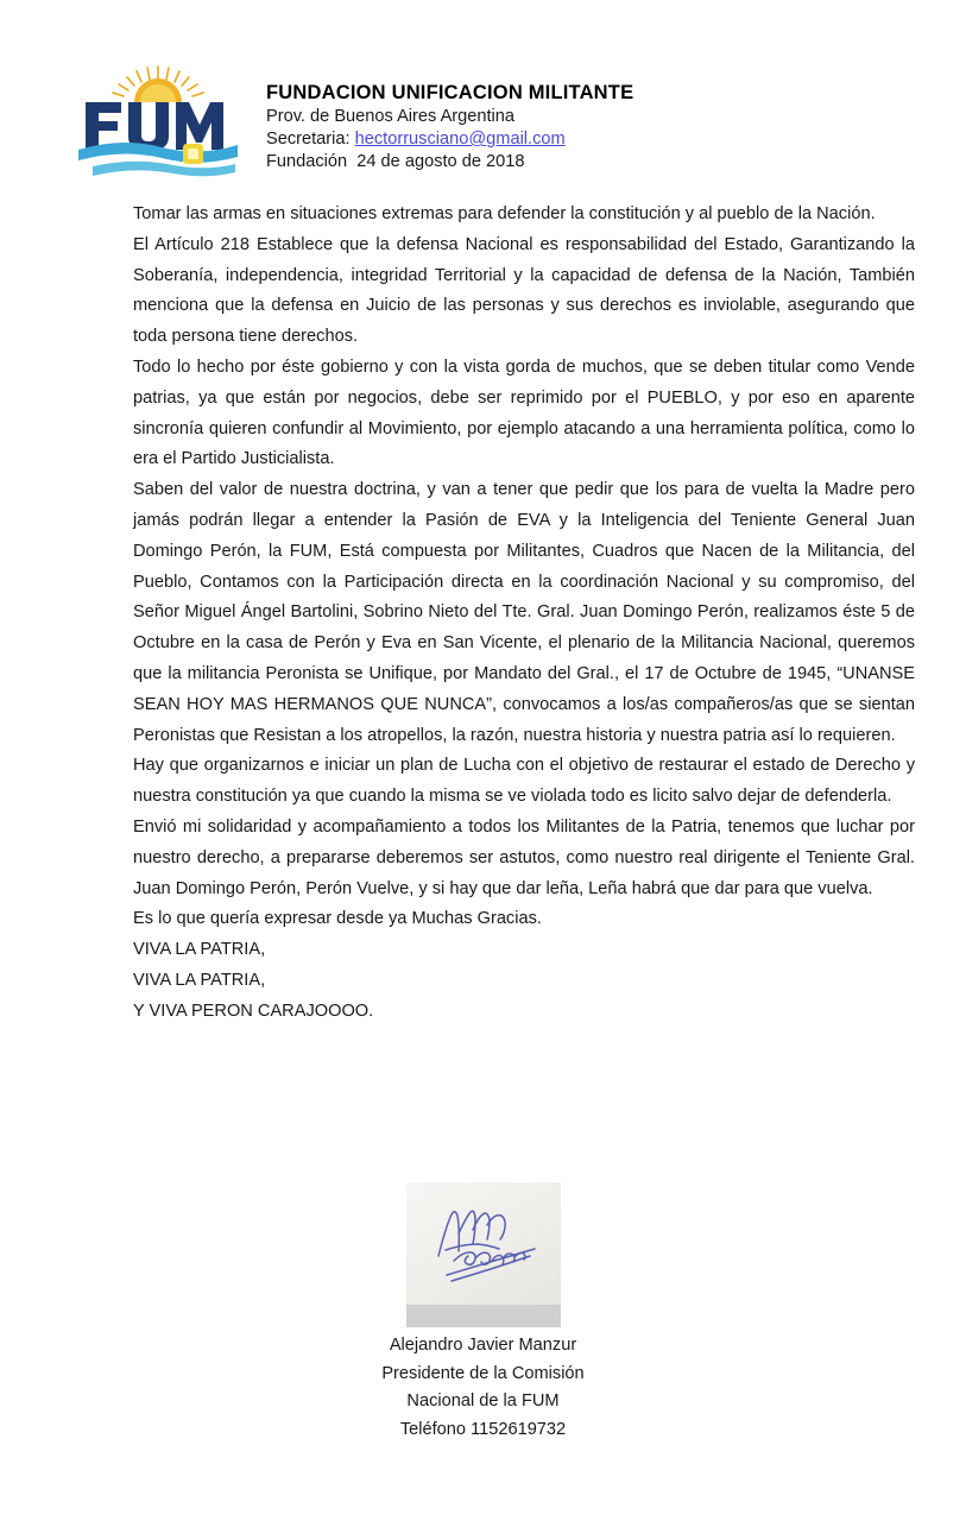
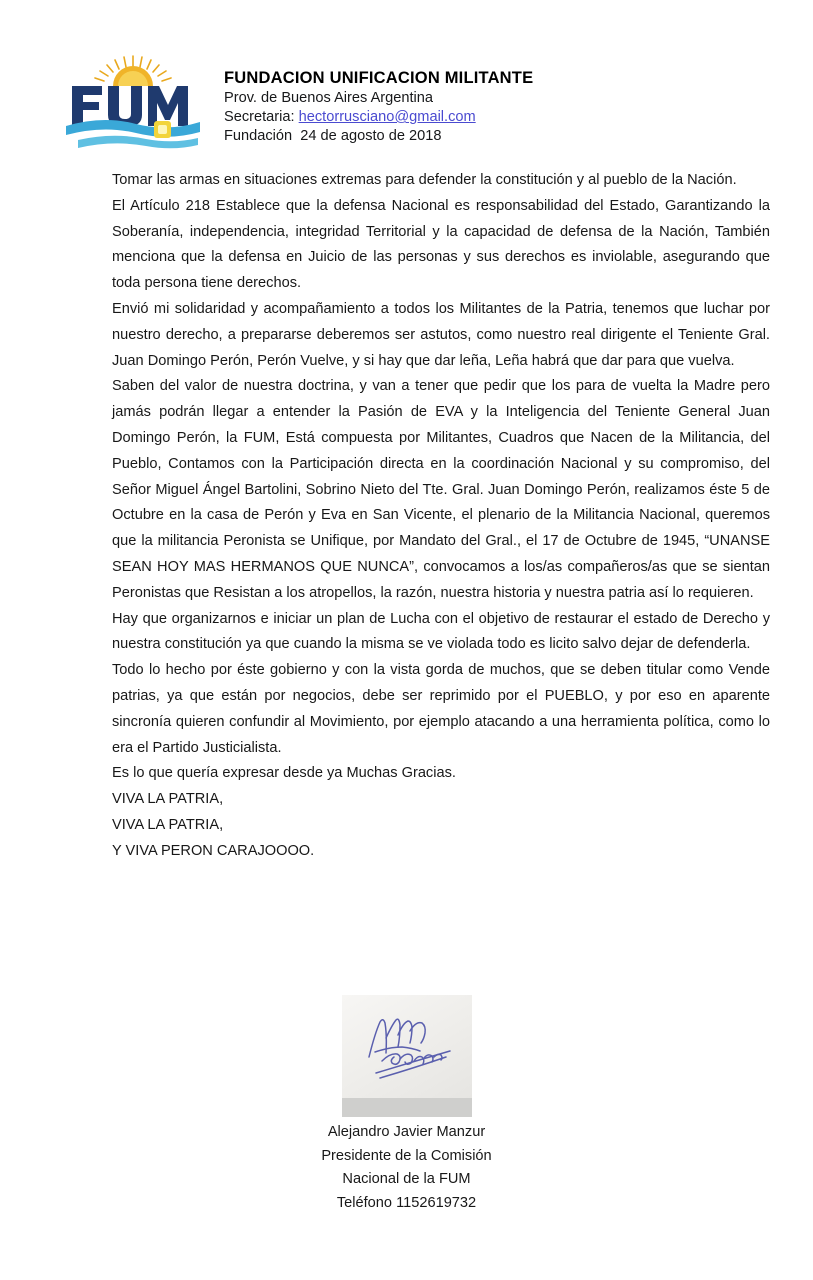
  FUNDACION UNIFICACION MILITANTE
  Prov. de Buenos Aires Argentina
  Secretaria: hectorrusciano@gmail.com
  Fundación 24 de agosto de 2018
  Tomar las armas en situaciones extremas para defender la constitución y al pueblo de la Nación.
  El Artículo 218 Establece que la defensa Nacional es responsabilidad del Estado, Garantizando la Soberanía, independencia, integridad Territorial y la capacidad de defensa de la Nación, También menciona que la defensa en Juicio de las personas y sus derechos es inviolable, asegurando que toda persona tiene derechos.
- Todo lo hecho por éste gobierno y con la vista gorda de muchos, que se deben titular como Vende patrias, ya que están por negocios, debe ser reprimido por el PUEBLO, y por eso en aparente sincronía quieren confundir al Movimiento, por ejemplo atacando a una herramienta política, como lo era el Partido Justicialista.
+ Envió mi solidaridad y acompañamiento a todos los Militantes de la Patria, tenemos que luchar por nuestro derecho, a prepararse deberemos ser astutos, como nuestro real dirigente el Teniente Gral. Juan Domingo Perón, Perón Vuelve, y si hay que dar leña, Leña habrá que dar para que vuelva.
  Saben del valor de nuestra doctrina, y van a tener que pedir que los para de vuelta la Madre pero jamás podrán llegar a entender la Pasión de EVA y la Inteligencia del Teniente General Juan Domingo Perón, la FUM, Está compuesta por Militantes, Cuadros que Nacen de la Militancia, del Pueblo, Contamos con la Participación directa en la coordinación Nacional y su compromiso, del Señor Miguel Ángel Bartolini, Sobrino Nieto del Tte. Gral. Juan Domingo Perón, realizamos éste 5 de Octubre en la casa de Perón y Eva en San Vicente, el plenario de la Militancia Nacional, queremos que la militancia Peronista se Unifique, por Mandato del Gral., el 17 de Octubre de 1945, “UNANSE SEAN HOY MAS HERMANOS QUE NUNCA”, convocamos a los/as compañeros/as que se sientan Peronistas que Resistan a los atropellos, la razón, nuestra historia y nuestra patria así lo requieren.
  Hay que organizarnos e iniciar un plan de Lucha con el objetivo de restaurar el estado de Derecho y nuestra constitución ya que cuando la misma se ve violada todo es licito salvo dejar de defenderla.
- Envió mi solidaridad y acompañamiento a todos los Militantes de la Patria, tenemos que luchar por nuestro derecho, a prepararse deberemos ser astutos, como nuestro real dirigente el Teniente Gral. Juan Domingo Perón, Perón Vuelve, y si hay que dar leña, Leña habrá que dar para que vuelva.
+ Todo lo hecho por éste gobierno y con la vista gorda de muchos, que se deben titular como Vende patrias, ya que están por negocios, debe ser reprimido por el PUEBLO, y por eso en aparente sincronía quieren confundir al Movimiento, por ejemplo atacando a una herramienta política, como lo era el Partido Justicialista.
  Es lo que quería expresar desde ya Muchas Gracias.
  VIVA LA PATRIA,
  VIVA LA PATRIA,
  Y VIVA PERON CARAJOOOO.
  Alejandro Javier Manzur
  Presidente de la Comisión
  Nacional de la FUM
  Teléfono 1152619732
